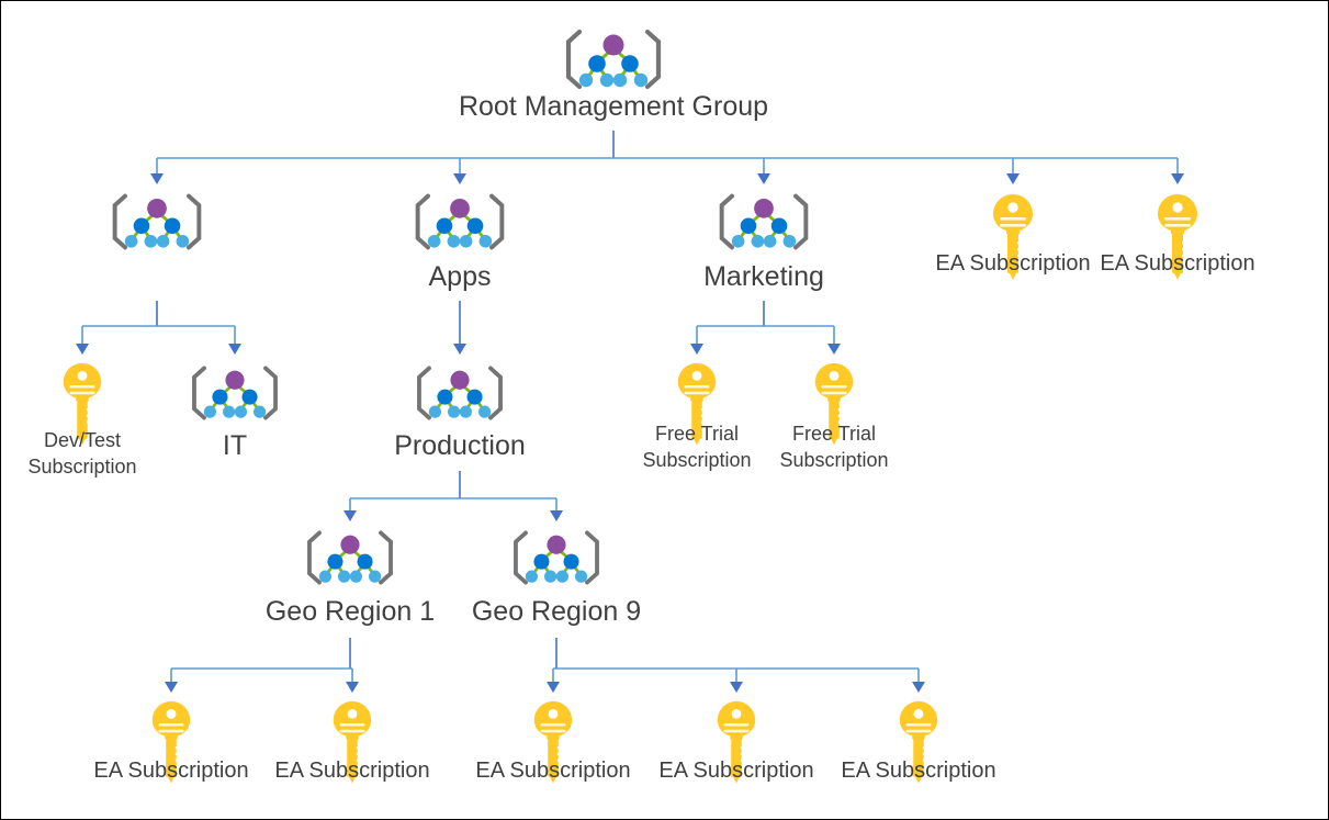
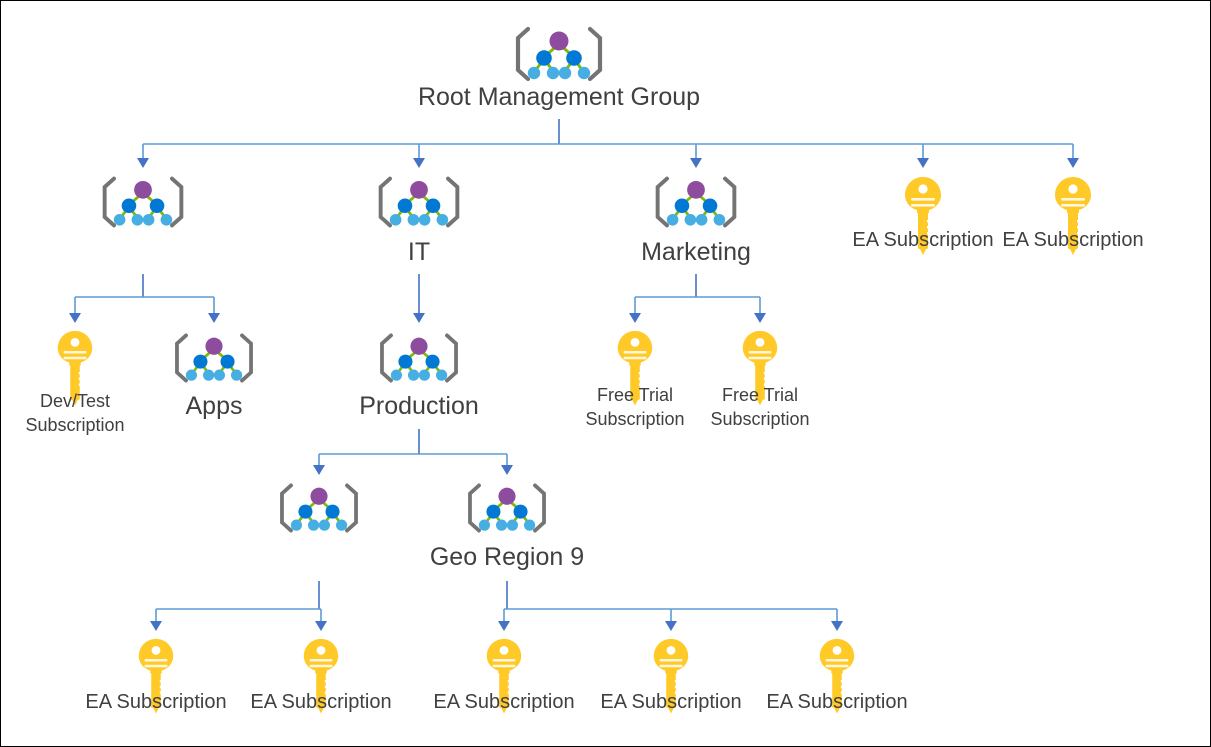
  Root Management Group
- Apps
+ IT
  Marketing
  EA Subscription
  EA Subscription
  Dev/Test Subscription
- IT
+ Apps
  Production
  Free Trial Subscription
  Free Trial Subscription
- Geo Region 1
  Geo Region 9
  EA Subscription
  EA Subscription
  EA Subscription
  EA Subscription
  EA Subscription
